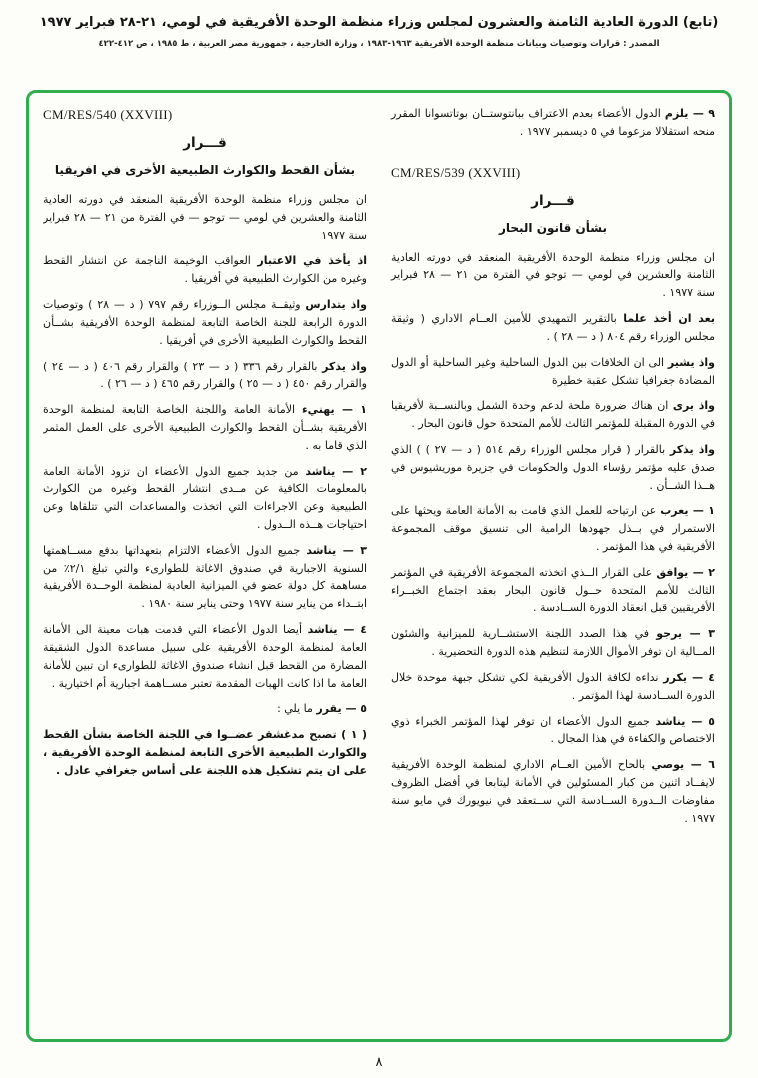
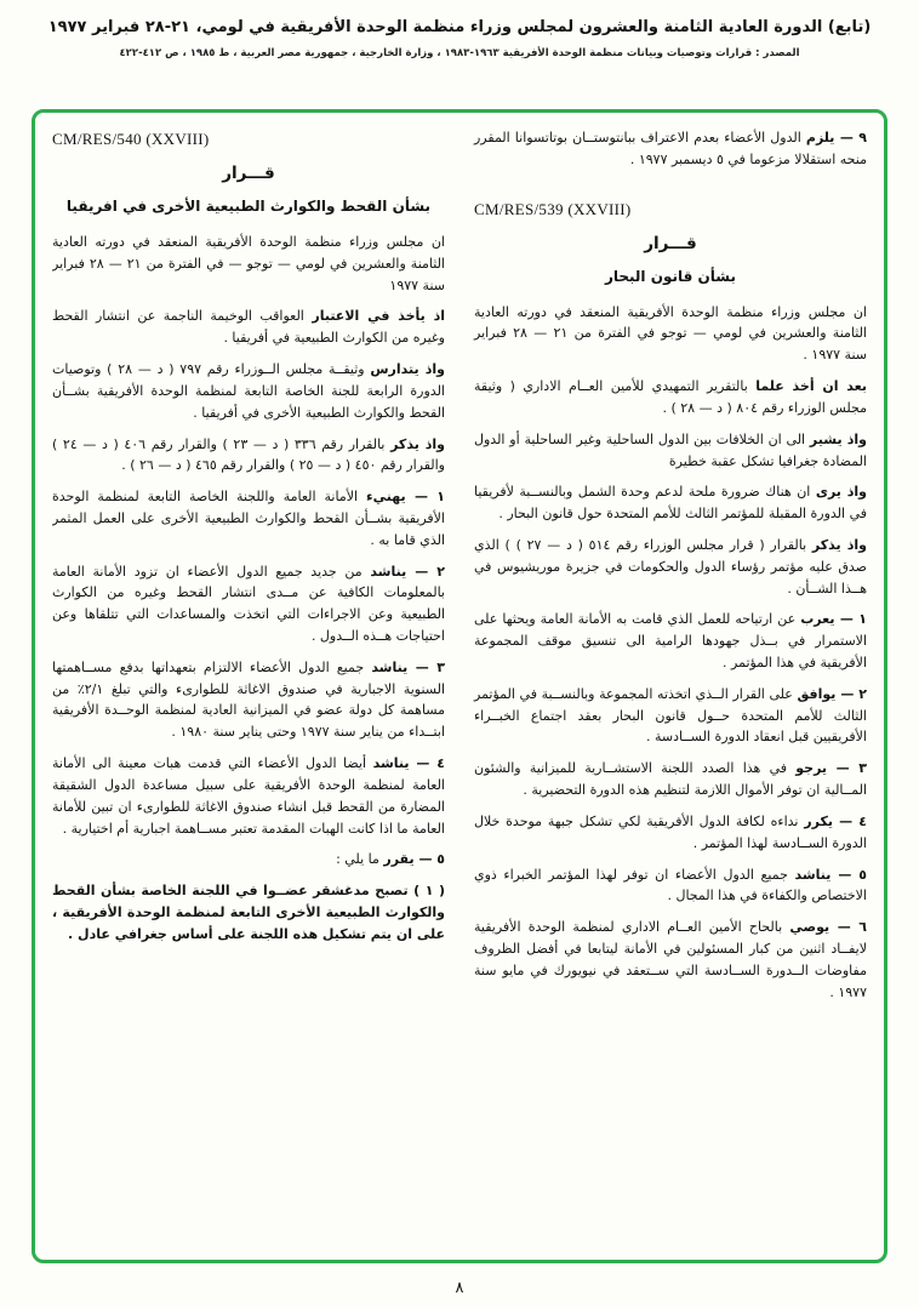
  (تابع) الدورة العادية الثامنة والعشرون لمجلس وزراء منظمة الوحدة الأفريقية في لومي، ٢١-٢٨ فبراير ١٩٧٧
  المصدر : قرارات وتوصيات وبيانات منظمة الوحدة الأفريقية ١٩٦٣-١٩٨٣ ، وزارة الخارجية ، جمهورية مصر العربية ، ط ١٩٨٥ ، ص ٤١٢-٤٢٢
  ٩ — يلزم الدول الأعضاء بعدم الاعتراف ببانتوستــان بوتاتسوانا المقرر منحه استقلالا مزعوما في ٥ ديسمبر ١٩٧٧ .
  CM/RES/539 (XXVIII)
  قـــرار
  بشأن قانون البحار
  ان مجلس وزراء منظمة الوحدة الأفريقية المنعقد في دورته العادية الثامنة والعشرين في لومي — توجو في الفترة من ٢١ — ٢٨ فبراير سنة ١٩٧٧ .
  بعد ان أخذ علما بالتقرير التمهيدي للأمين العــام الاداري ( وثيقة مجلس الوزراء رقم ٨٠٤ ( د — ٢٨ ) .
  واذ يشير الى ان الخلافات بين الدول الساحلية وغير الساحلية أو الدول المضادة جغرافيا تشكل عقبة خطيرة
  واذ يرى ان هناك ضرورة ملحة لدعم وحدة الشمل وبالنســبة لأفريقيا في الدورة المقبلة للمؤتمر الثالث للأمم المتحدة حول قانون البحار .
  واذ يذكر بالقرار ( قرار مجلس الوزراء رقم ٥١٤ ( د — ٢٧ ) ) الذي صدق عليه مؤتمر رؤساء الدول والحكومات في جزيرة موريشيوس في هــذا الشــأن .
  ١ — يعرب عن ارتياحه للعمل الذي قامت به الأمانة العامة ويحثها على الاستمرار في بــذل جهودها الرامية الى تنسيق موقف المجموعة الأفريقية في هذا المؤتمر .
- ٢ — يوافق على القرار الــذي اتخذته المجموعة الأفريقية في المؤتمر الثالث للأمم المتحدة حــول قانون البحار بعقد اجتماع الخبــراء الأفريقيين قبل انعقاد الدورة الســادسة .
+ ٢ — يوافق على القرار الــذي اتخذته المجموعة وبالنســبة في المؤتمر الثالث للأمم المتحدة حــول قانون البحار بعقد اجتماع الخبــراء الأفريقيين قبل انعقاد الدورة الســادسة .
  ٣ — يرجو في هذا الصدد اللجنة الاستشــارية للميزانية والشئون المــالية ان توفر الأموال اللازمة لتنظيم هذه الدورة التحضيرية .
  ٤ — يكرر نداءه لكافة الدول الأفريقية لكي تشكل جبهة موحدة خلال الدورة الســادسة لهذا المؤتمر .
  ٥ — يناشد جميع الدول الأعضاء ان توفر لهذا المؤتمر الخبراء ذوي الاختصاص والكفاءة في هذا المجال .
  ٦ — يوصي بالحاح الأمين العــام الاداري لمنظمة الوحدة الأفريقية لايفــاد اثنين من كبار المسئولين في الأمانة ليتابعا في أفضل الظروف مفاوضات الــدورة الســادسة التي ســتعقد في نيويورك في مايو سنة ١٩٧٧ .
  CM/RES/540 (XXVIII)
  قـــرار
  بشأن القحط والكوارث الطبيعية الأخرى في افريقيا
  ان مجلس وزراء منظمة الوحدة الأفريقية المنعقد في دورته العادية الثامنة والعشرين في لومي — توجو — في الفترة من ٢١ — ٢٨ فبراير سنة ١٩٧٧
  اذ يأخذ في الاعتبار العواقب الوخيمة الناجمة عن انتشار القحط وغيره من الكوارث الطبيعية في أفريقيا .
  واذ يتدارس وثيقــة مجلس الــوزراء رقم ٧٩٧ ( د — ٢٨ ) وتوصيات الدورة الرابعة للجنة الخاصة التابعة لمنظمة الوحدة الأفريقية بشــأن القحط والكوارث الطبيعية الأخرى في أفريقيا .
  واذ يذكر بالقرار رقم ٣٣٦ ( د — ٢٣ ) والقرار رقم ٤٠٦ ( د — ٢٤ ) والقرار رقم ٤٥٠ ( د — ٢٥ ) والقرار رقم ٤٦٥ ( د — ٢٦ ) .
  ١ — يهنيء الأمانة العامة واللجنة الخاصة التابعة لمنظمة الوحدة الأفريقية بشــأن القحط والكوارث الطبيعية الأخرى على العمل المثمر الذي قاما به .
  ٢ — يناشد من جديد جميع الدول الأعضاء ان تزود الأمانة العامة بالمعلومات الكافية عن مــدى انتشار القحط وغيره من الكوارث الطبيعية وعن الاجراءات التي اتخذت والمساعدات التي تتلقاها وعن احتياجات هــذه الــدول .
  ٣ — يناشد جميع الدول الأعضاء الالتزام بتعهداتها بدفع مســاهمتها السنوية الاجبارية في صندوق الاغاثة للطوارىء والتي تبلغ ٢/١٪ من مساهمة كل دولة عضو في الميزانية العادية لمنظمة الوحــدة الأفريقية ابتــداء من يناير سنة ١٩٧٧ وحتى يناير سنة ١٩٨٠ .
  ٤ — يناشد أيضا الدول الأعضاء التي قدمت هبات معينة الى الأمانة العامة لمنظمة الوحدة الأفريقية على سبيل مساعدة الدول الشقيقة المضارة من القحط قبل انشاء صندوق الاغاثة للطوارىء ان تبين للأمانة العامة ما اذا كانت الهبات المقدمة تعتبر مســاهمة اجبارية أم اختيارية .
  ٥ — يقرر ما يلي :
  ( ١ ) تصبح مدغشقر عضــوا في اللجنة الخاصة بشأن القحط والكوارث الطبيعية الأخرى التابعة لمنظمة الوحدة الأفريقية ، على ان يتم تشكيل هذه اللجنة على أساس جغرافي عادل .
  ٨
